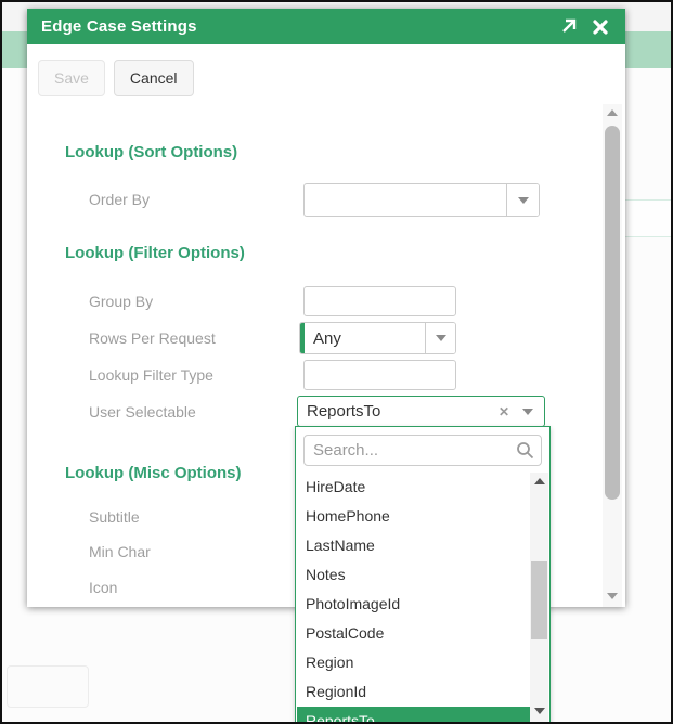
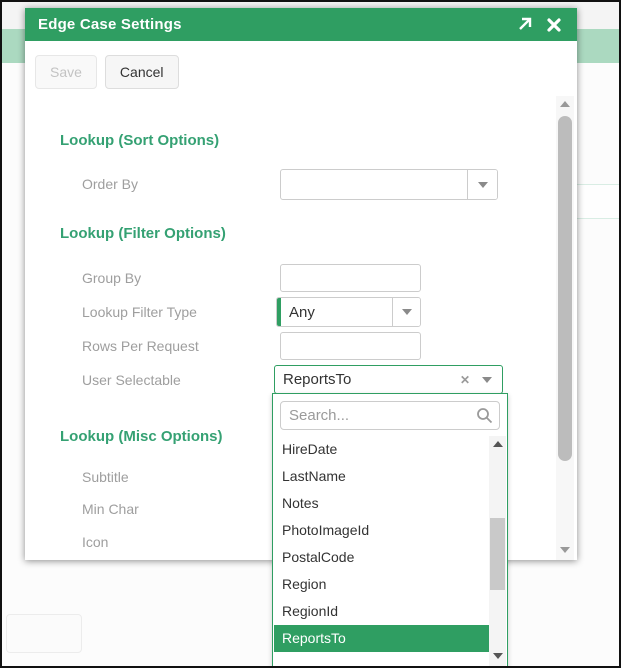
  Edge Case Settings
  Save
  Cancel
  Lookup (Sort Options)
  Order By
  Lookup (Filter Options)
  Group By
- Rows Per Request
+ Lookup Filter Type
  Any
- Lookup Filter Type
+ Rows Per Request
  User Selectable
  ReportsTo
  ✕
  Lookup (Misc Options)
  Subtitle
  Min Char
  Icon
  Search...
  HireDate
- HomePhone
  LastName
  Notes
  PhotoImageId
  PostalCode
  Region
  RegionId
  ReportsTo
